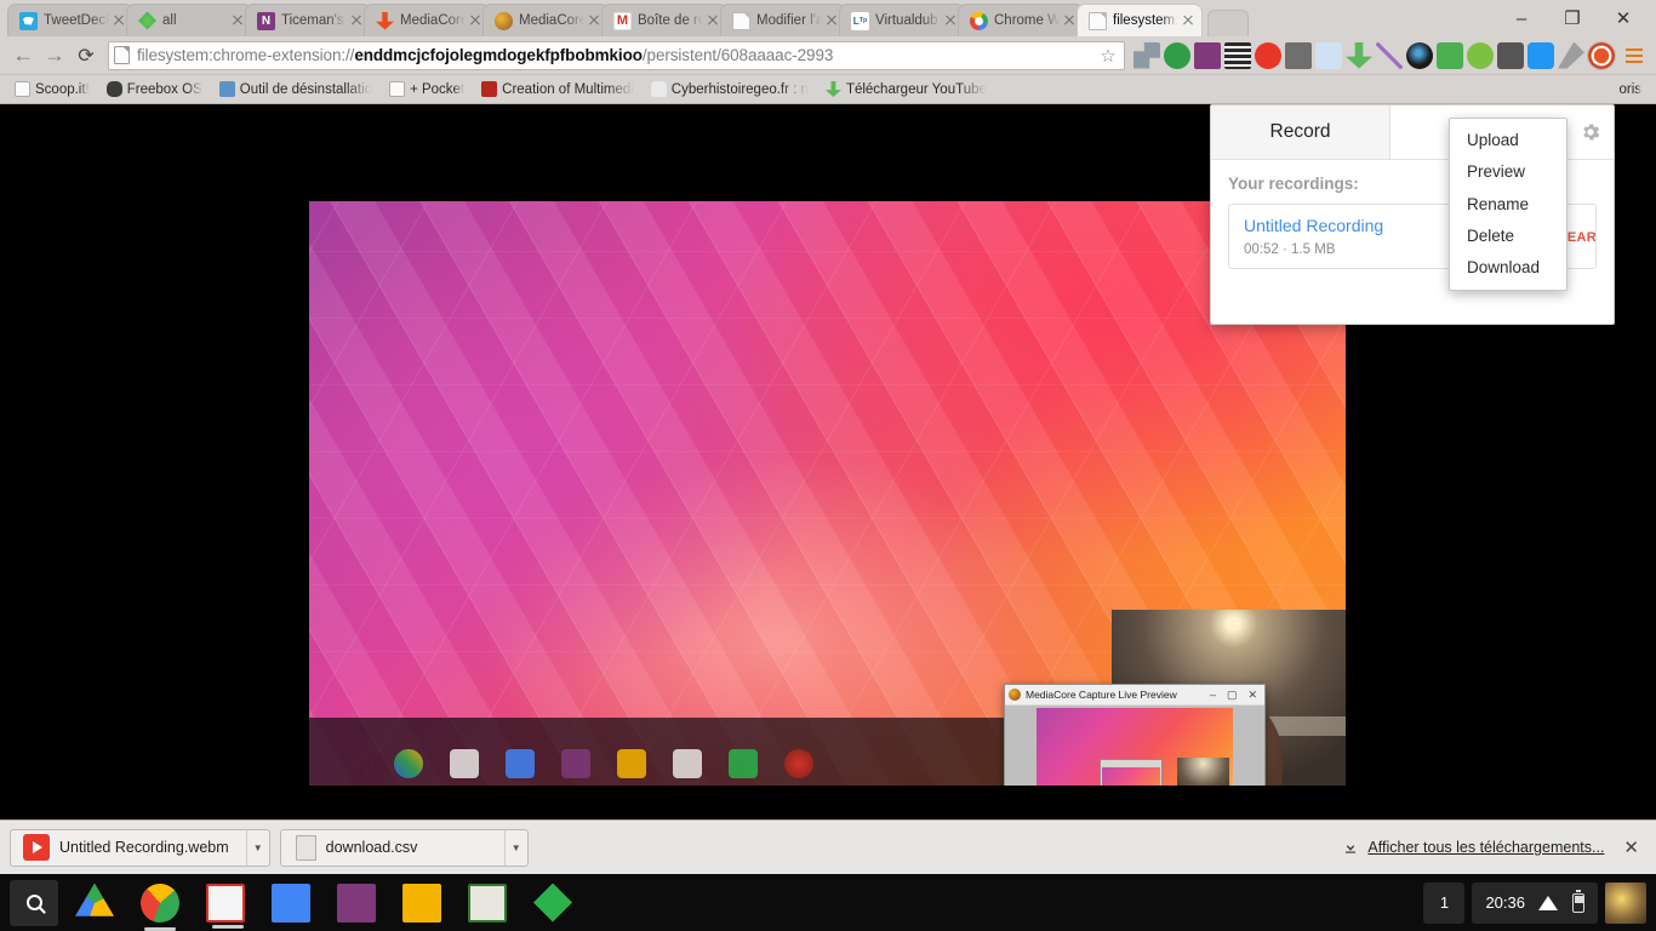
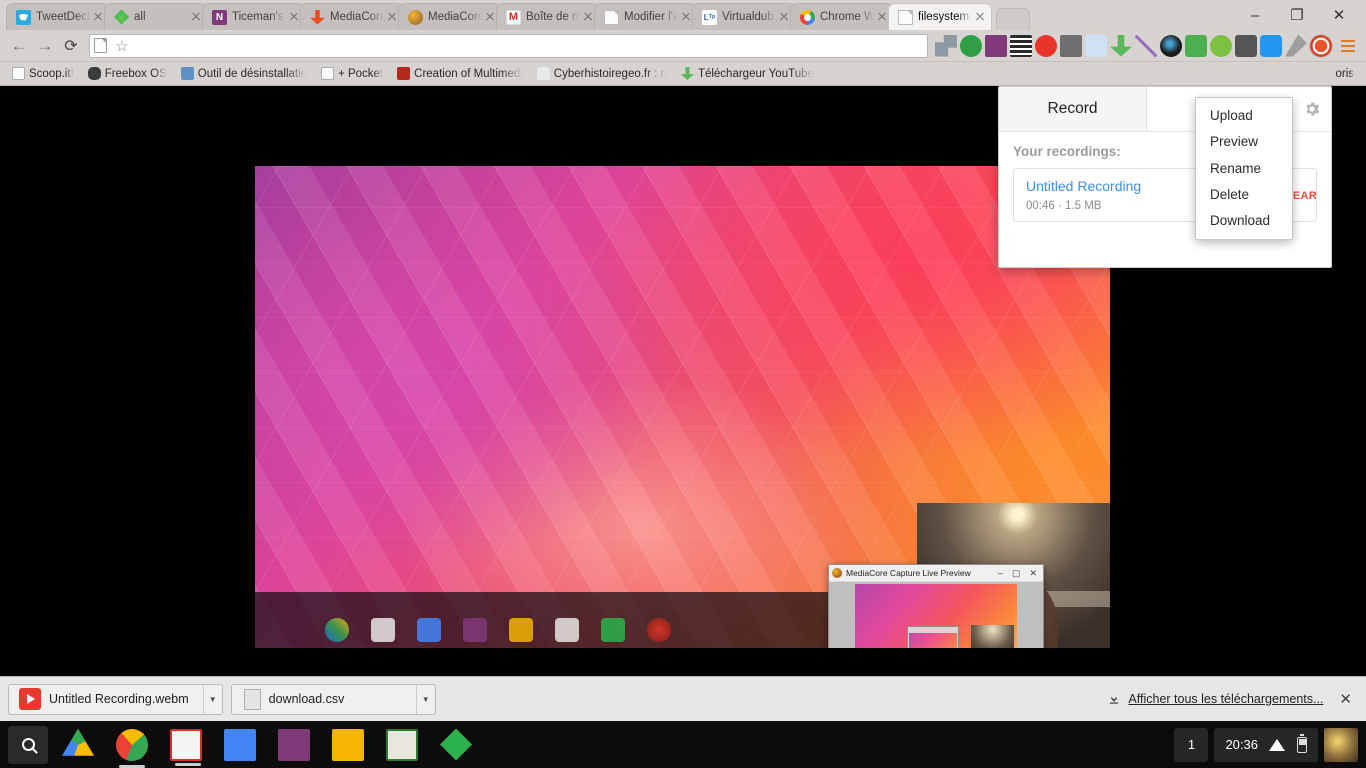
  TweetDeck
  all
  Ticeman's
  MediaCore
  MediaCore
  Boîte de ré
  Modifier l'a
  Virtualdub
  Chrome W
  filesystem:
  –
  ❐
  ✕
  ←
  →
  ⟳
- filesystem:chrome-extension://enddmcjcfojolegmdogekfpfbobmkioo/persistent/608aaaac-2993
  ☆
  Scoop.it!
  Freebox OS
  Outil de désinstallatio
  + Pocket
  Creation of Multimedi
  Cyberhistoiregeo.fr : n
  Téléchargeur YouTube
  oris
  MediaCore Capture Live Preview
  –
  ▢
  ✕
  Record
  Your recordings:
  Untitled Recording
- 00:52 · 1.5 MB
+ 00:46 · 1.5 MB
  Upload
  Preview
  Rename
  Delete
  Download
  Untitled Recording.webm
  ▼
  download.csv
  ▼
  Afficher tous les téléchargements...
  ✕
  1
  20:36
